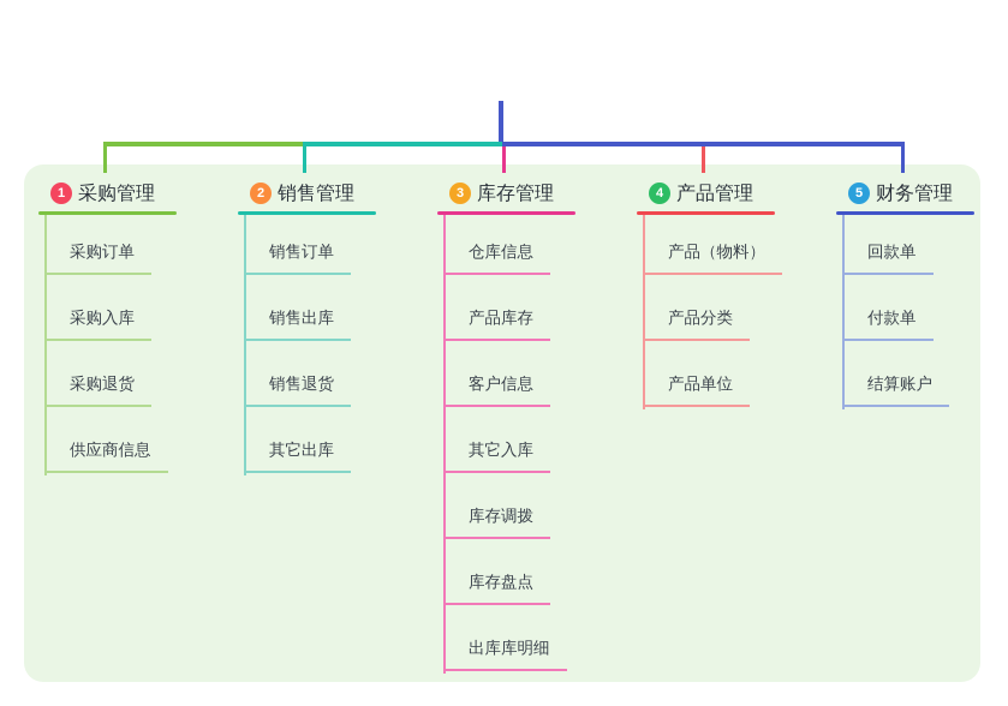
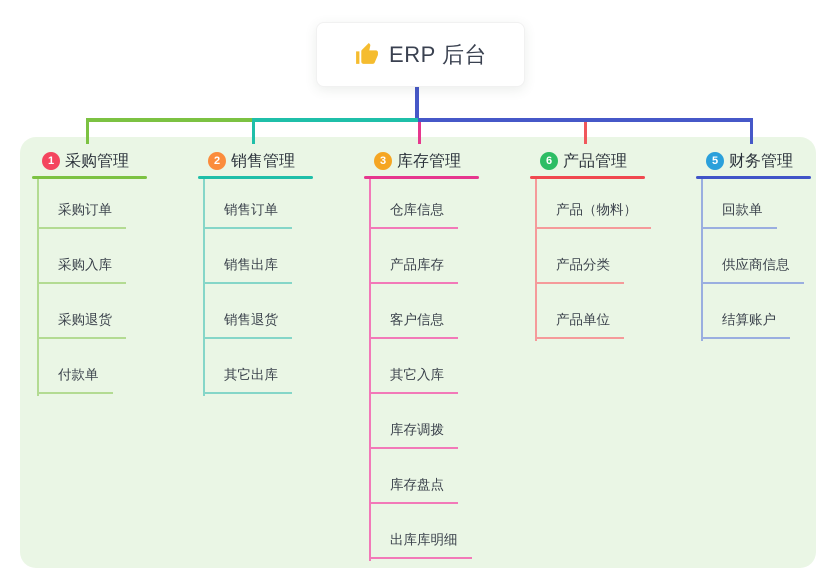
+ ERP 后台
  1
  采购管理
  采购订单
  采购入库
  采购退货
- 供应商信息
+ 付款单
  2
  销售管理
  销售订单
  销售出库
  销售退货
  其它出库
  3
  库存管理
  仓库信息
  产品库存
  客户信息
  其它入库
  库存调拨
  库存盘点
  出库库明细
- 4
+ 6
  产品管理
  产品（物料）
  产品分类
  产品单位
  5
  财务管理
  回款单
- 付款单
+ 供应商信息
  结算账户
